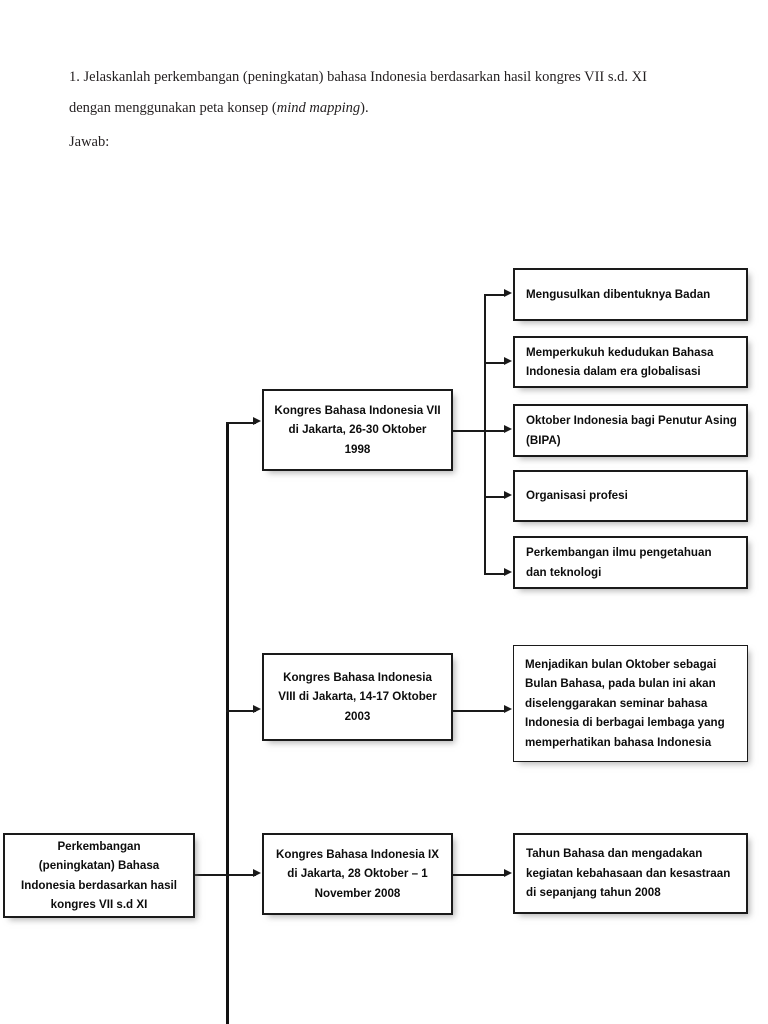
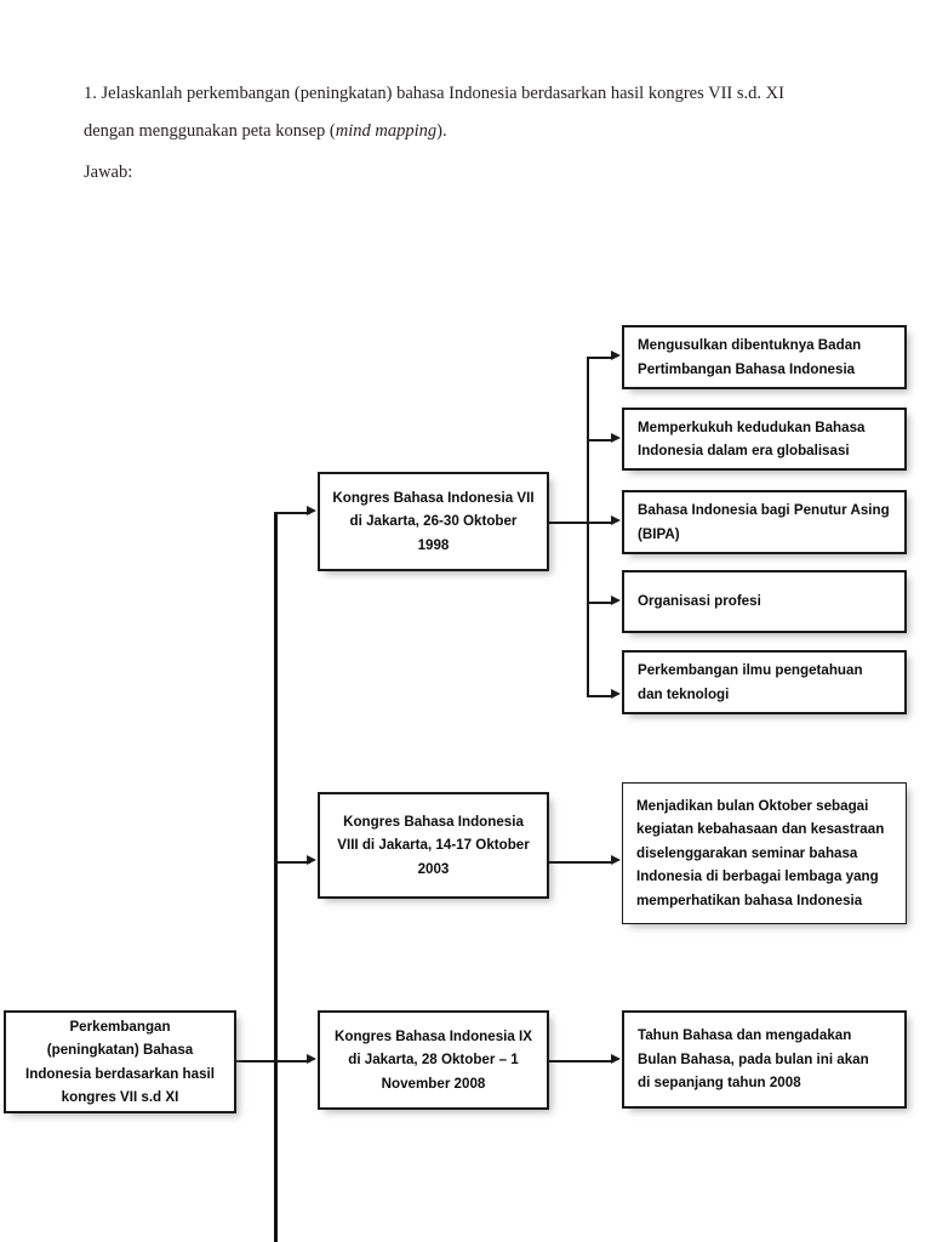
  1. Jelaskanlah perkembangan (peningkatan) bahasa Indonesia berdasarkan hasil kongres VII s.d. XI
  dengan menggunakan peta konsep (mind mapping).
  Jawab:
  Kongres Bahasa Indonesia VII
  di Jakarta, 26-30 Oktober
  1998
  Mengusulkan dibentuknya Badan
+ Pertimbangan Bahasa Indonesia
  Memperkukuh kedudukan Bahasa
  Indonesia dalam era globalisasi
- Oktober Indonesia bagi Penutur Asing
+ Bahasa Indonesia bagi Penutur Asing
  (BIPA)
  Organisasi profesi
  Perkembangan ilmu pengetahuan
  dan teknologi
  Kongres Bahasa Indonesia
  VIII di Jakarta, 14-17 Oktober
  2003
  Menjadikan bulan Oktober sebagai
- Bulan Bahasa, pada bulan ini akan
+ kegiatan kebahasaan dan kesastraan
  diselenggarakan seminar bahasa
  Indonesia di berbagai lembaga yang
  memperhatikan bahasa Indonesia
  Perkembangan
  (peningkatan) Bahasa
  Indonesia berdasarkan hasil
  kongres VII s.d XI
  Kongres Bahasa Indonesia IX
  di Jakarta, 28 Oktober – 1
  November 2008
  Tahun Bahasa dan mengadakan
- kegiatan kebahasaan dan kesastraan
+ Bulan Bahasa, pada bulan ini akan
  di sepanjang tahun 2008
